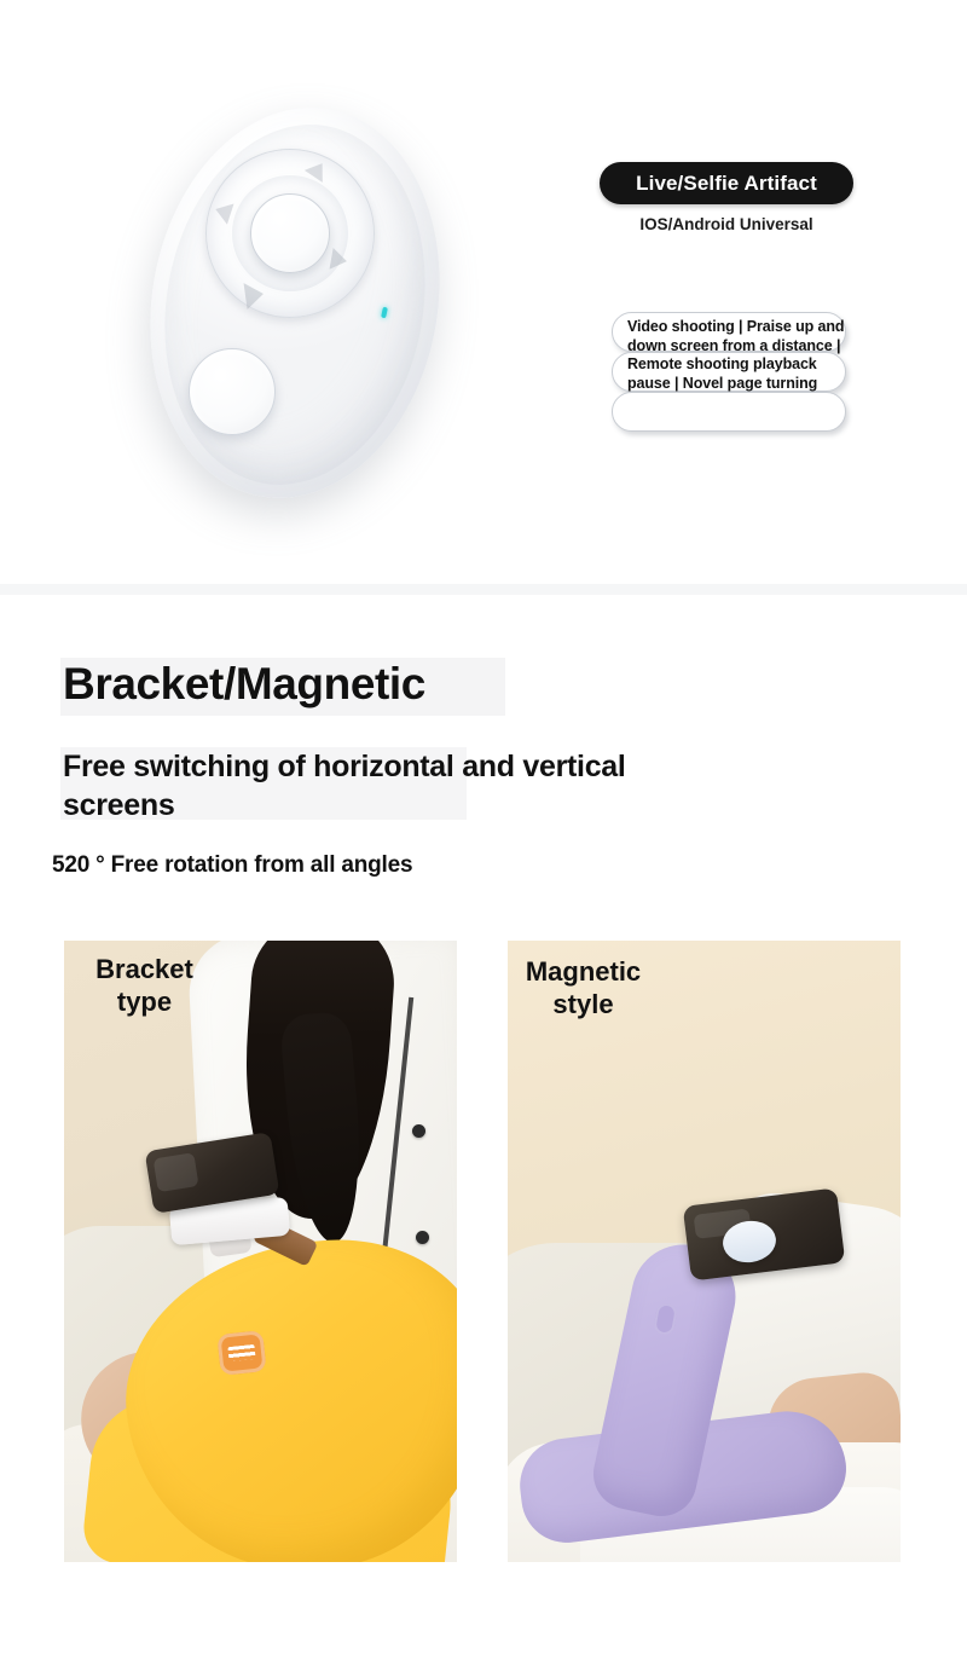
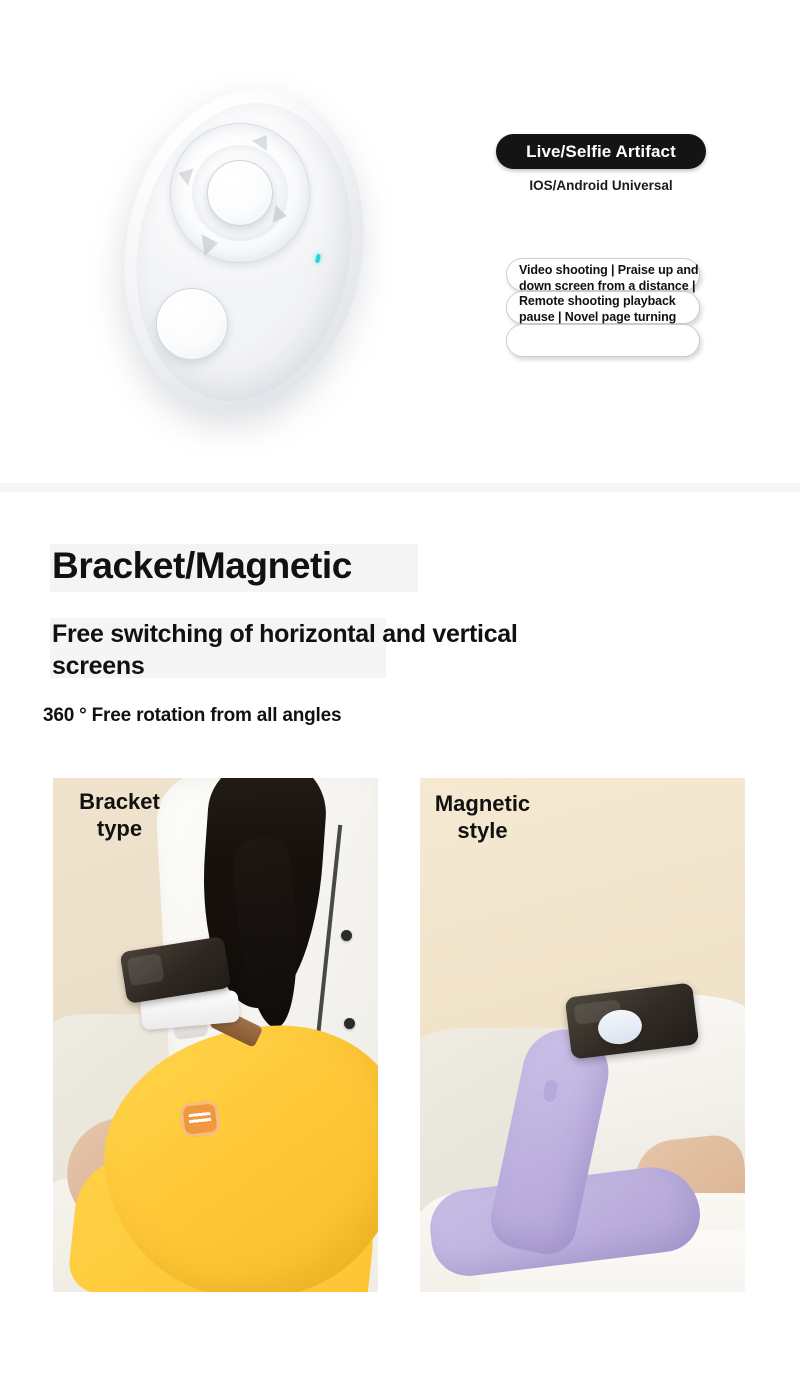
  Live/Selfie Artifact
  IOS/Android Universal
  Video shooting | Praise up and down screen from a distance | Remote shooting playback pause | Novel page turning
  Bracket/Magnetic
  Free switching of horizontal and vertical screens
- 520 ° Free rotation from all angles
+ 360 ° Free rotation from all angles
  Bracket
  type
  Magnetic
  style
